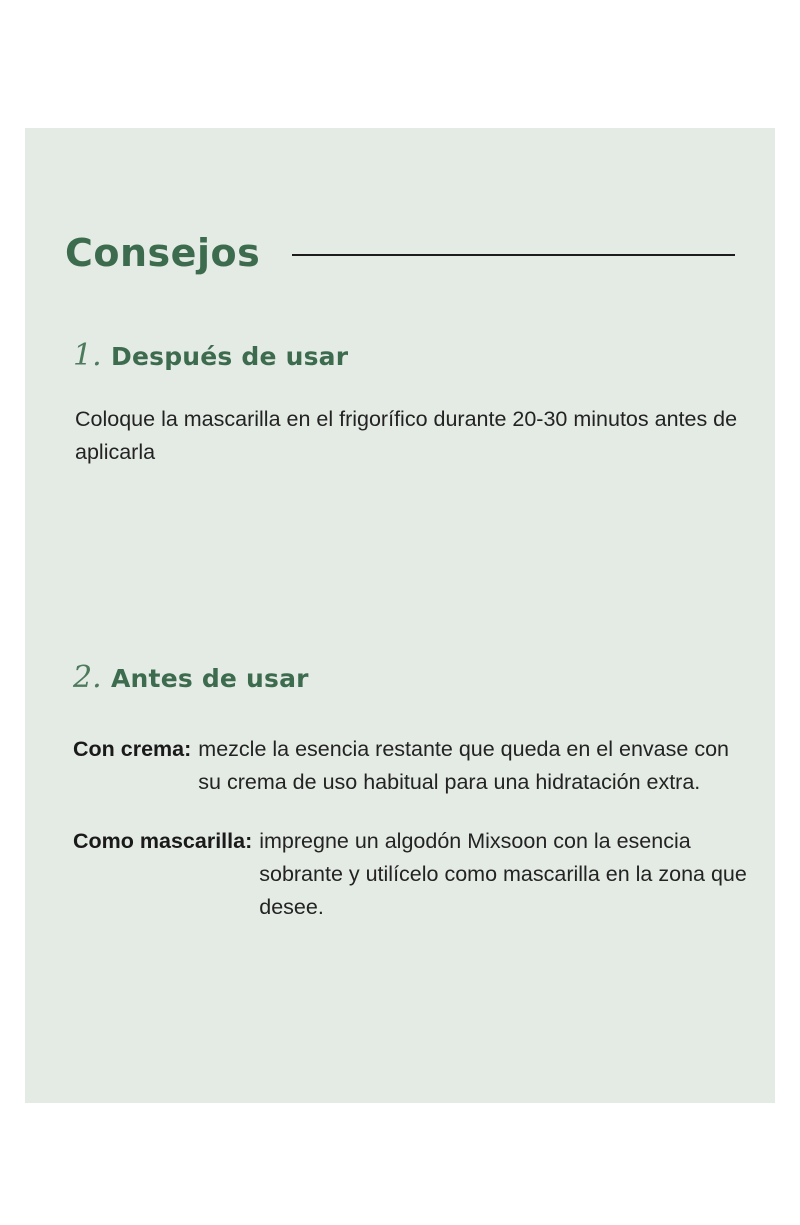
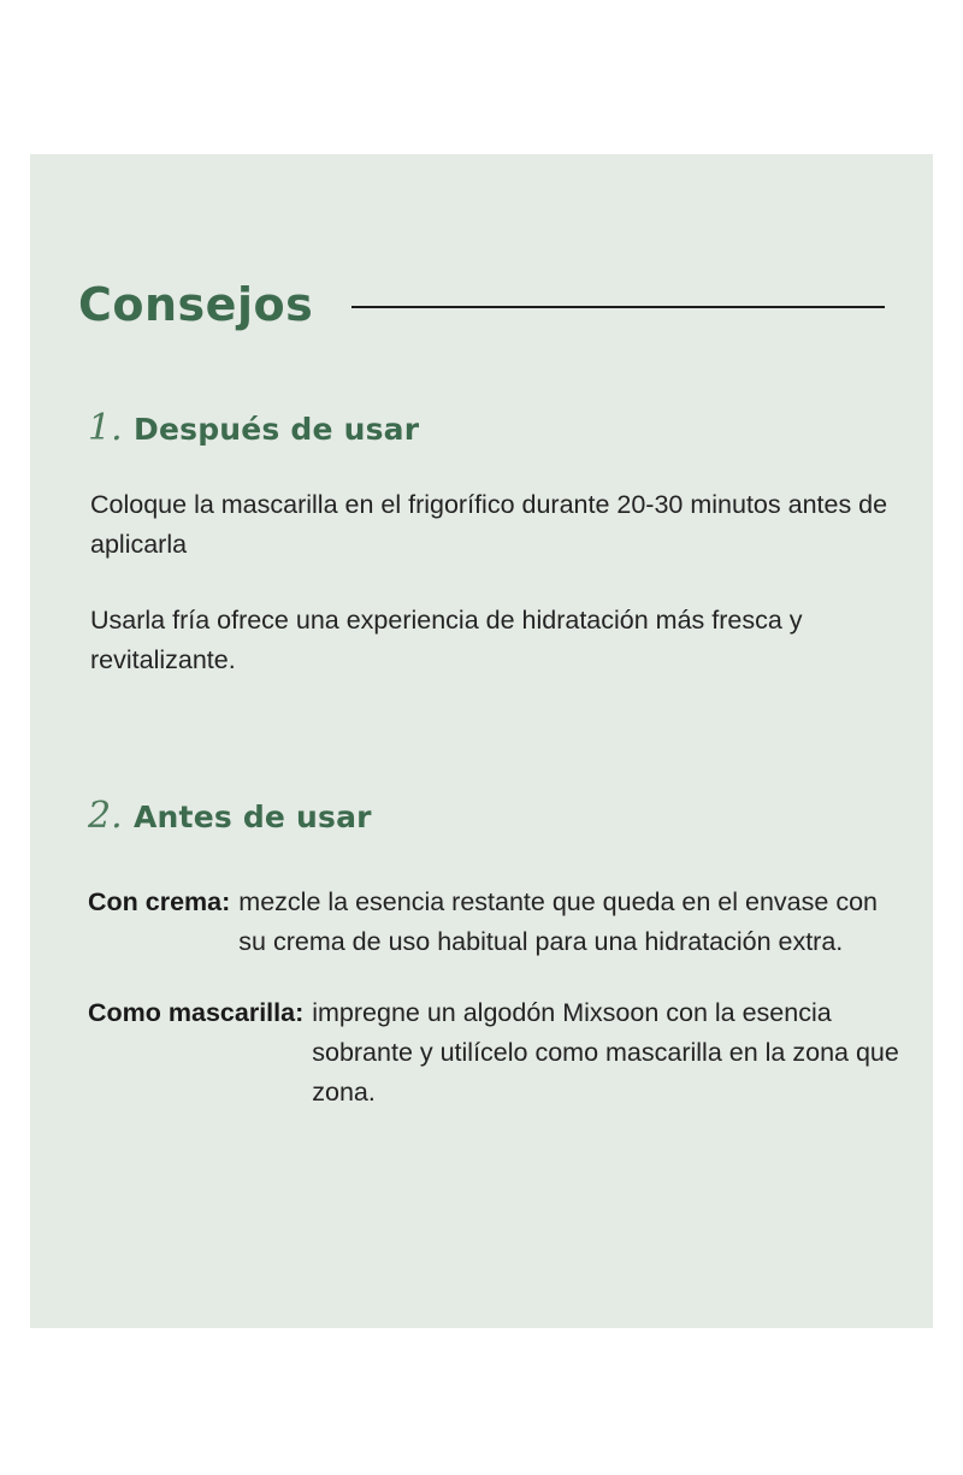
  Consejos
  1.
  Después de usar
  Coloque la mascarilla en el frigorífico durante 20-30 minutos antes de aplicarla
+ Usarla fría ofrece una experiencia de hidratación más fresca y revitalizante.
  2.
  Antes de usar
  Con crema:
  mezcle la esencia restante que queda en el envase con su crema de uso habitual para una hidratación extra.
  Como mascarilla:
- impregne un algodón Mixsoon con la esencia sobrante y utilícelo como mascarilla en la zona que desee.
+ impregne un algodón Mixsoon con la esencia sobrante y utilícelo como mascarilla en la zona que zona.
